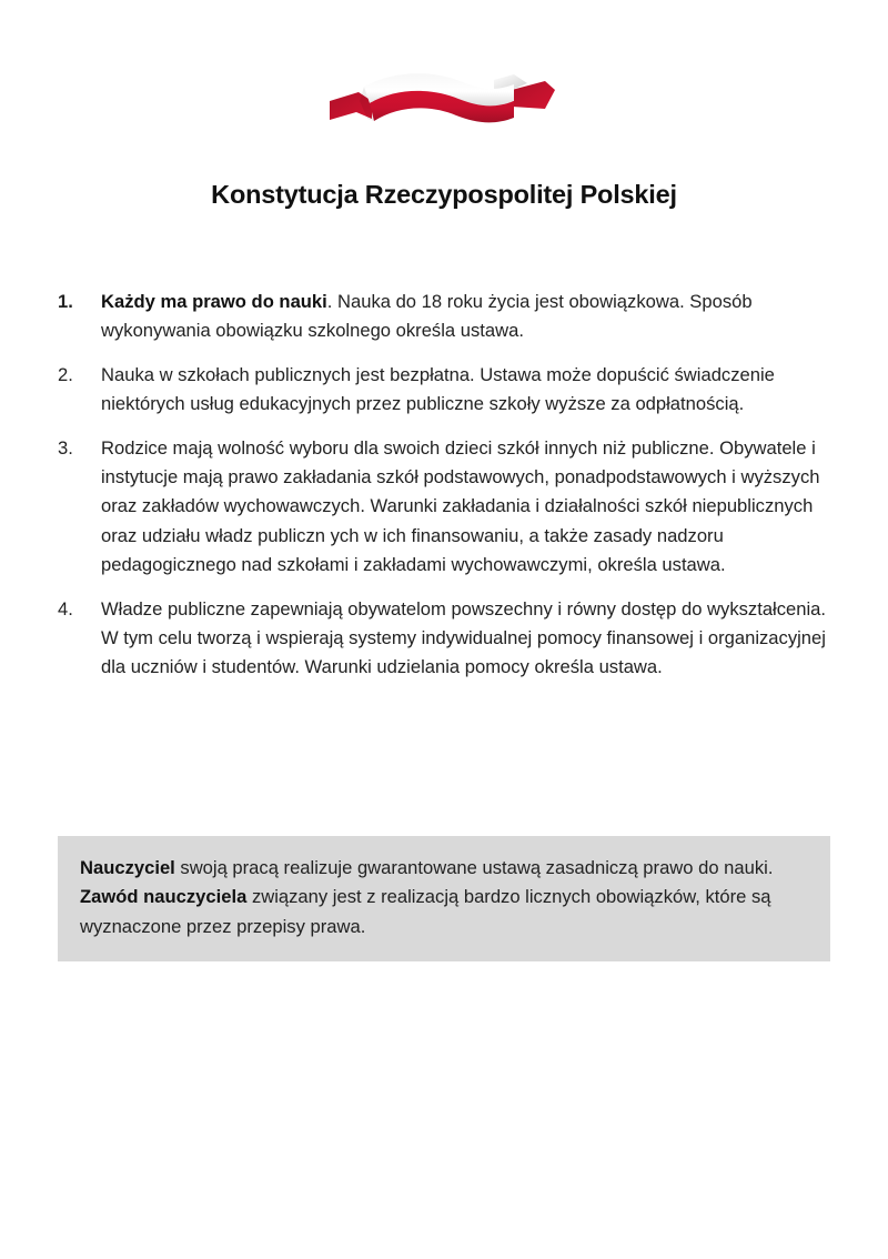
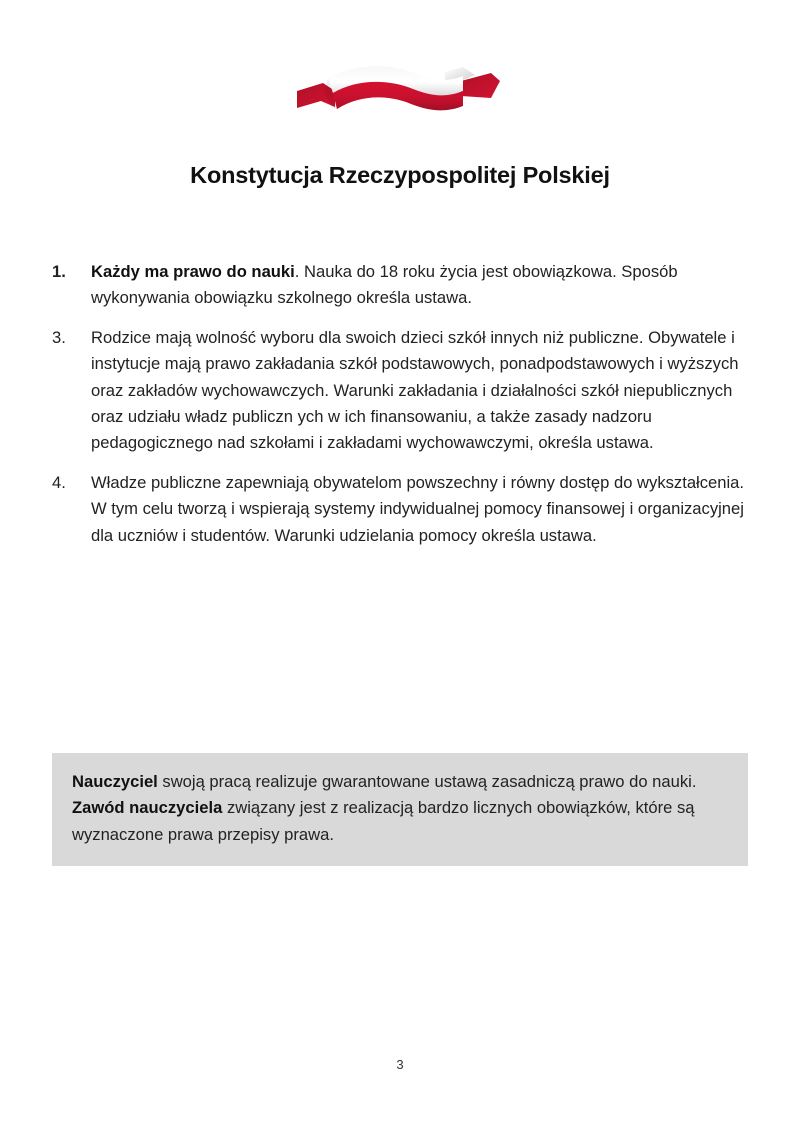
  Konstytucja Rzeczypospolitej Polskiej
  1.
  Każdy ma prawo do nauki. Nauka do 18 roku życia jest obowiązkowa. Sposób wykonywania obowiązku szkolnego określa ustawa.
- 2.
- Nauka w szkołach publicznych jest bezpłatna. Ustawa może dopuścić świadczenie niektórych usług edukacyjnych przez publiczne szkoły wyższe za odpłatnością.
  3.
  Rodzice mają wolność wyboru dla swoich dzieci szkół innych niż publiczne. Obywatele i instytucje mają prawo zakładania szkół podstawowych, ponadpodstawowych i wyższych oraz zakładów wychowawczych. Warunki zakładania i działalności szkół niepublicznych oraz udziału władz publiczn ych w ich finansowaniu, a także zasady nadzoru pedagogicznego nad szkołami i zakładami wychowawczymi, określa ustawa.
  4.
  Władze publiczne zapewniają obywatelom powszechny i równy dostęp do wykształcenia. W tym celu tworzą i wspierają systemy indywidualnej pomocy finansowej i organizacyjnej dla uczniów i studentów. Warunki udzielania pomocy określa ustawa.
- Nauczyciel swoją pracą realizuje gwarantowane ustawą zasadniczą prawo do nauki. Zawód nauczyciela związany jest z realizacją bardzo licznych obowiązków, które są wyznaczone przez przepisy prawa.
+ Nauczyciel swoją pracą realizuje gwarantowane ustawą zasadniczą prawo do nauki. Zawód nauczyciela związany jest z realizacją bardzo licznych obowiązków, które są wyznaczone prawa przepisy prawa.
+ 3
